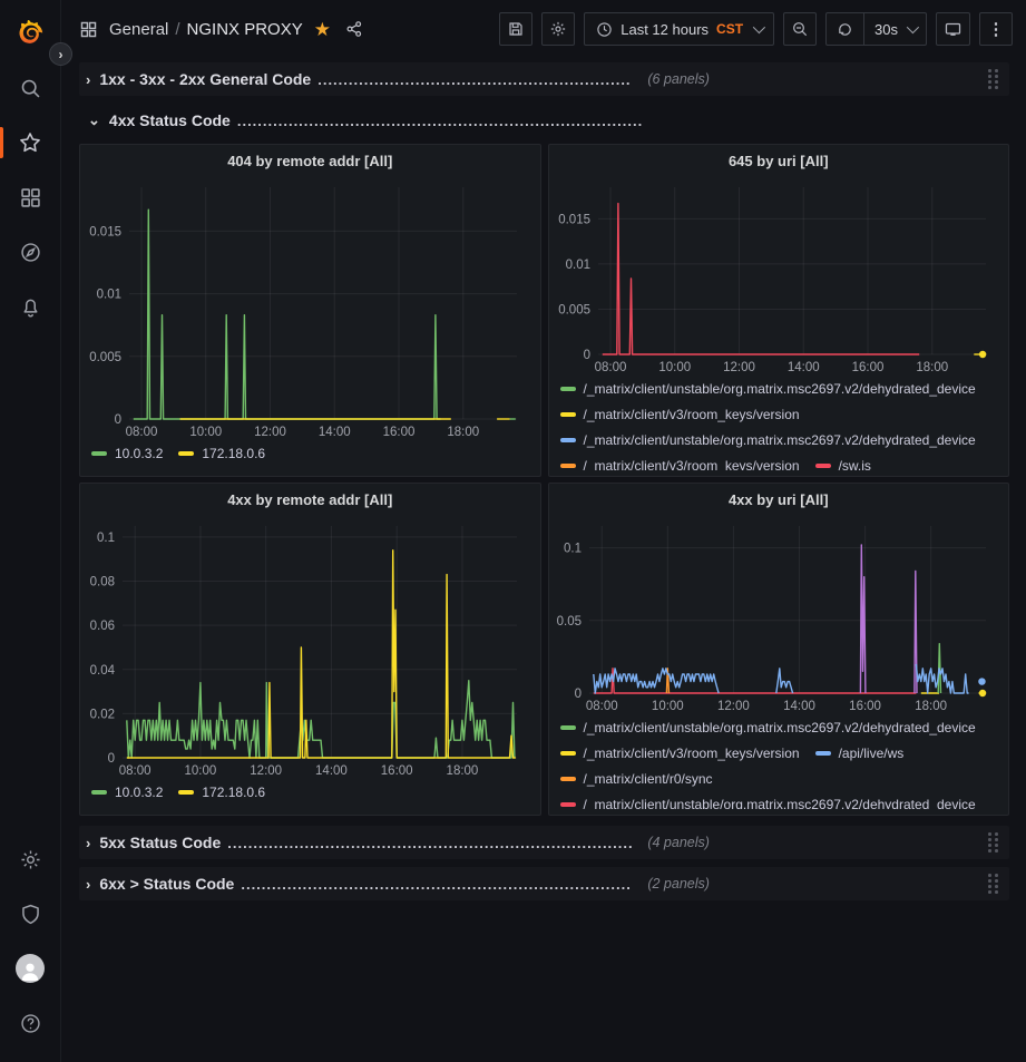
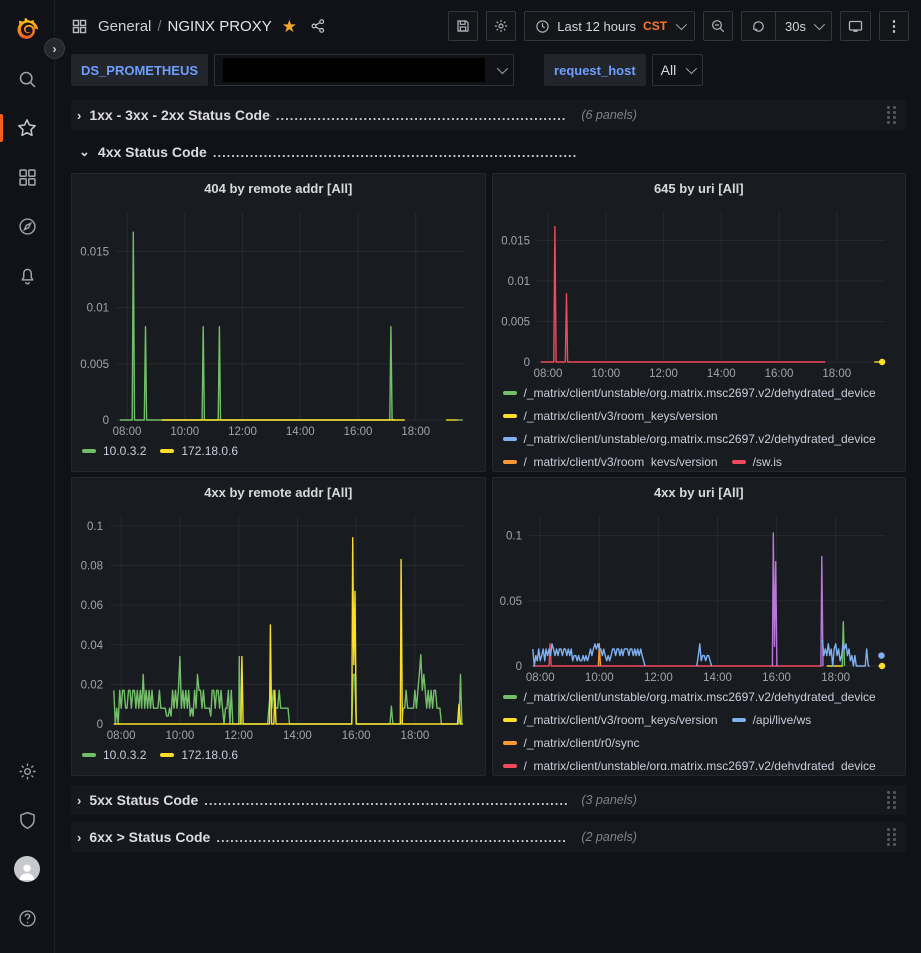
  ›
  General / NGINX PROXY
  ★
  Last 12 hours
  CST
  30s
  ⋮
+ DS_PROMETHEUS
+ request_host
+ All
  ›
- 1xx - 3xx - 2xx General Code
+ 1xx - 3xx - 2xx Status Code
  (6 panels)
  ⌄
  4xx Status Code
  404 by remote addr [All]
  08:00
  10:00
  12:00
  14:00
  16:00
  18:00
  0
  0.005
  0.01
  0.015
  10.0.3.2
  172.18.0.6
  645 by uri [All]
  08:00
  10:00
  12:00
  14:00
  16:00
  18:00
  0
  0.005
  0.01
  0.015
  /_matrix/client/unstable/org.matrix.msc2697.v2/dehydrated_device
  /_matrix/client/v3/room_keys/version
  /_matrix/client/unstable/org.matrix.msc2697.v2/dehydrated_device
  /_matrix/client/v3/room_keys/version
  /sw.js
  4xx by remote addr [All]
  08:00
  10:00
  12:00
  14:00
  16:00
  18:00
  0
  0.02
  0.04
  0.06
  0.08
  0.1
  10.0.3.2
  172.18.0.6
  4xx by uri [All]
  08:00
  10:00
  12:00
  14:00
  16:00
  18:00
  0
  0.05
  0.1
  /_matrix/client/unstable/org.matrix.msc2697.v2/dehydrated_device
  /_matrix/client/v3/room_keys/version
  /api/live/ws
  /_matrix/client/r0/sync
  /_matrix/client/unstable/org.matrix.msc2697.v2/dehydrated_device
  ›
  5xx Status Code
- (4 panels)
+ (3 panels)
  ›
  6xx > Status Code
  (2 panels)
